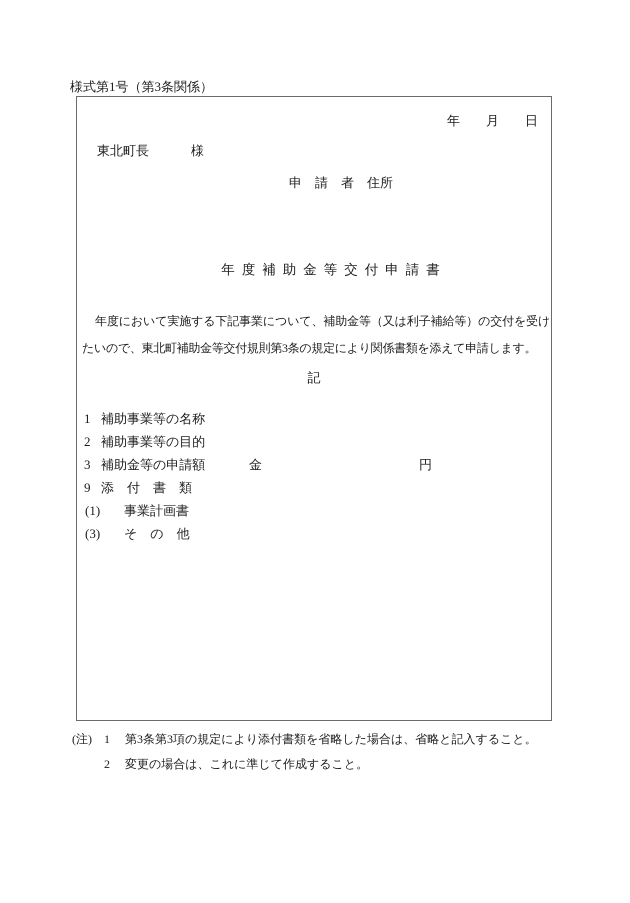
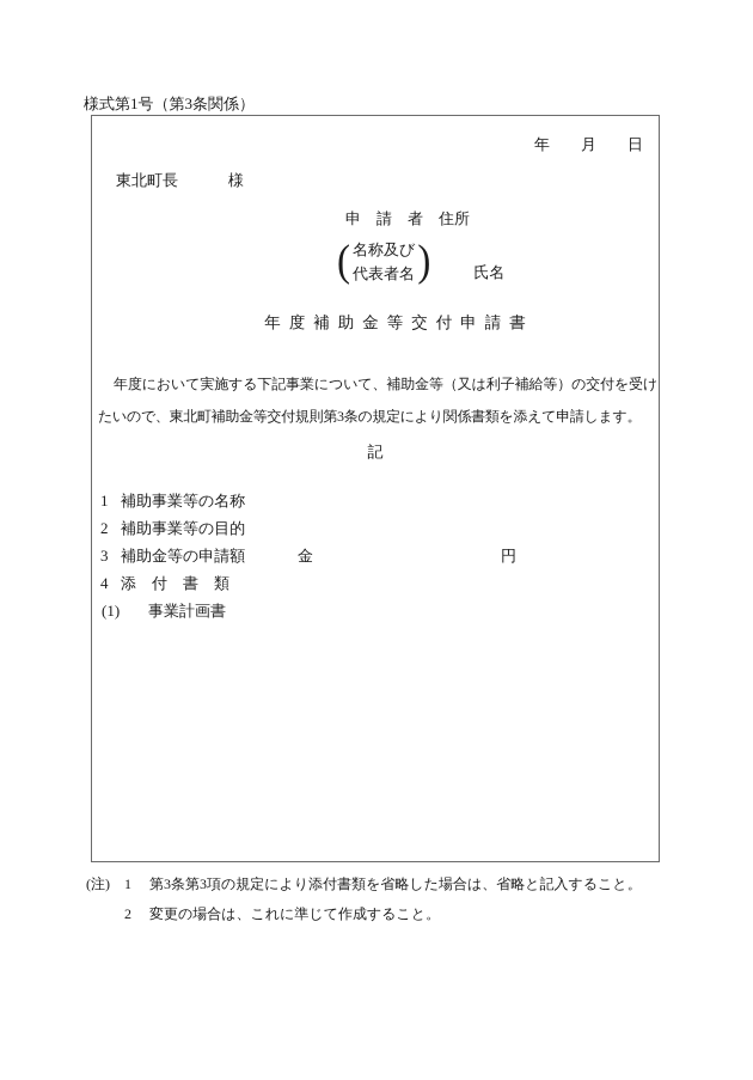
  様式第1号（第3条関係）
  年 月 日
  東北町長
  様
  申 請 者 住所
+ (
+ 名称及び
+ 代表者名
+ )
+ 氏名
  年度補助金等交付申請書
  年度において実施する下記事業について、補助金等（又は利子補給等）の交付を受けたいので、東北町補助金等交付規則第3条の規定により関係書類を添えて申請します。
  記
  1
  補助事業等の名称
  2
  補助事業等の目的
  3
  補助金等の申請額
  金
  円
- 9
+ 4
  添 付 書 類
  (1)
  事業計画書
- (3)
- そ の 他
  (注)
  1
  第3条第3項の規定により添付書類を省略した場合は、省略と記入すること。
  2
  変更の場合は、これに準じて作成すること。
